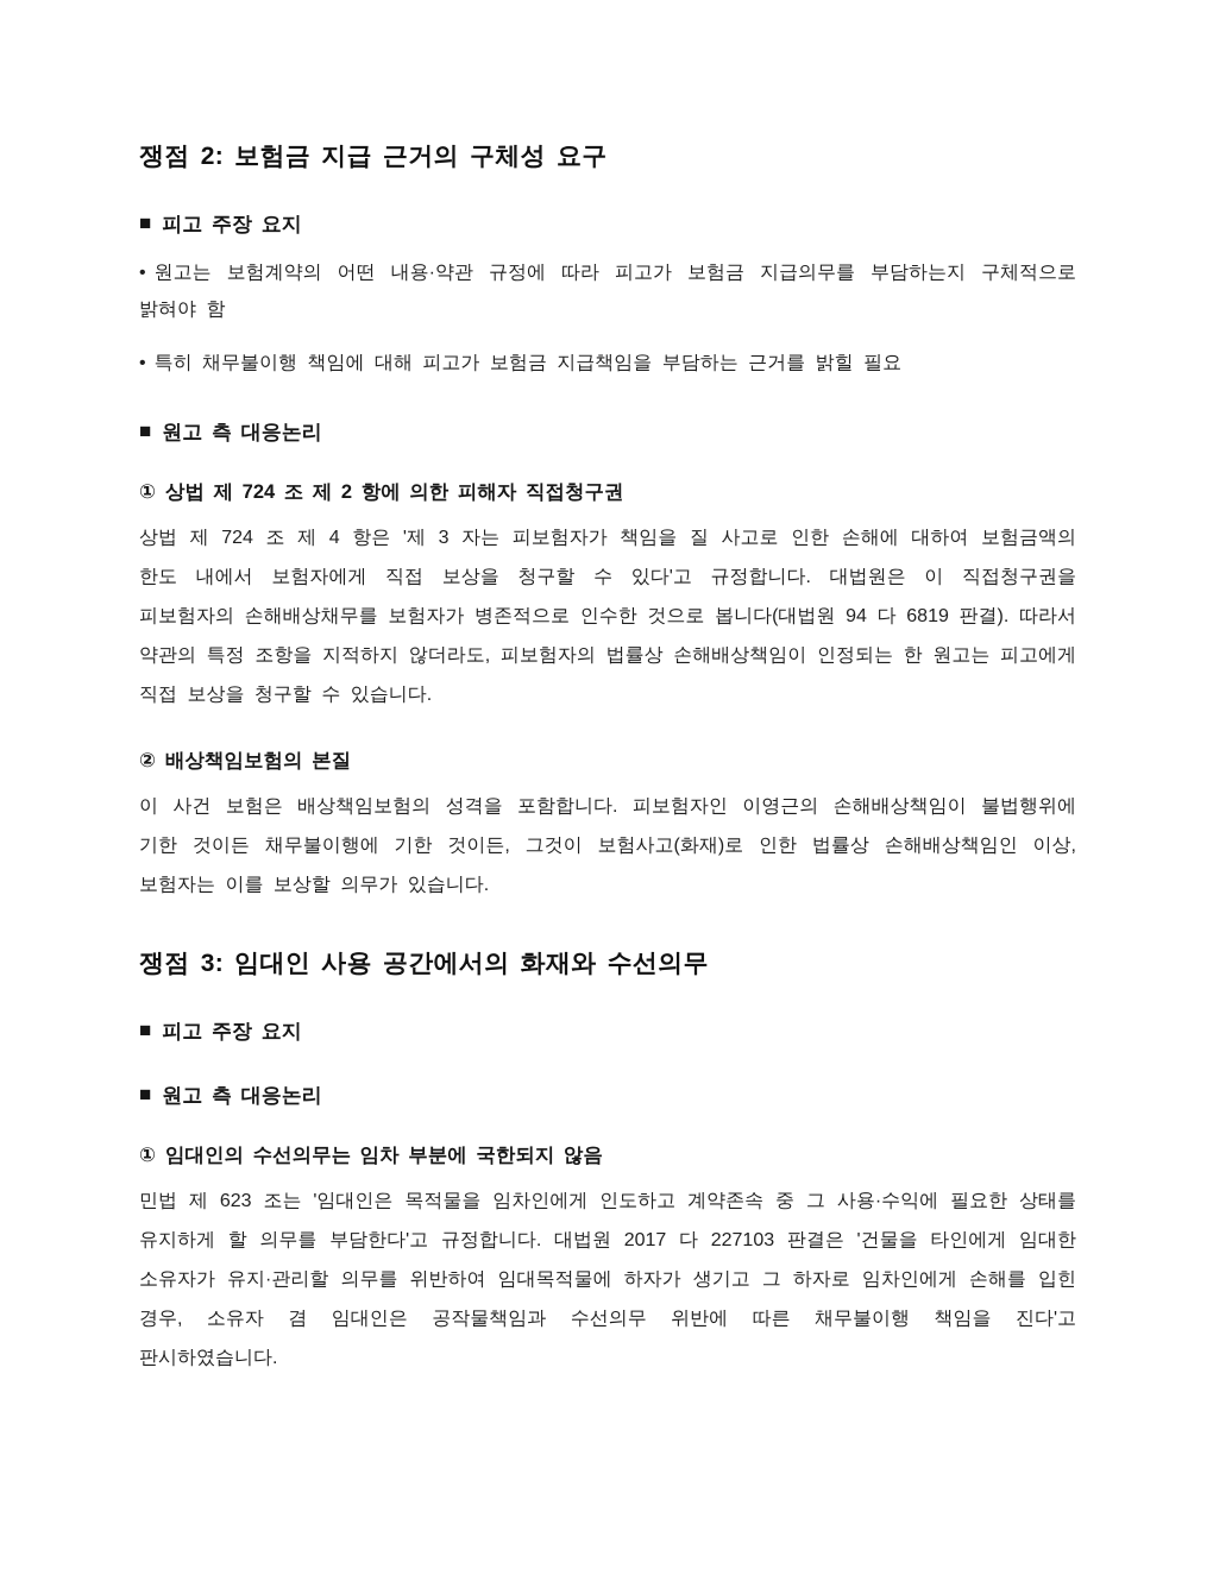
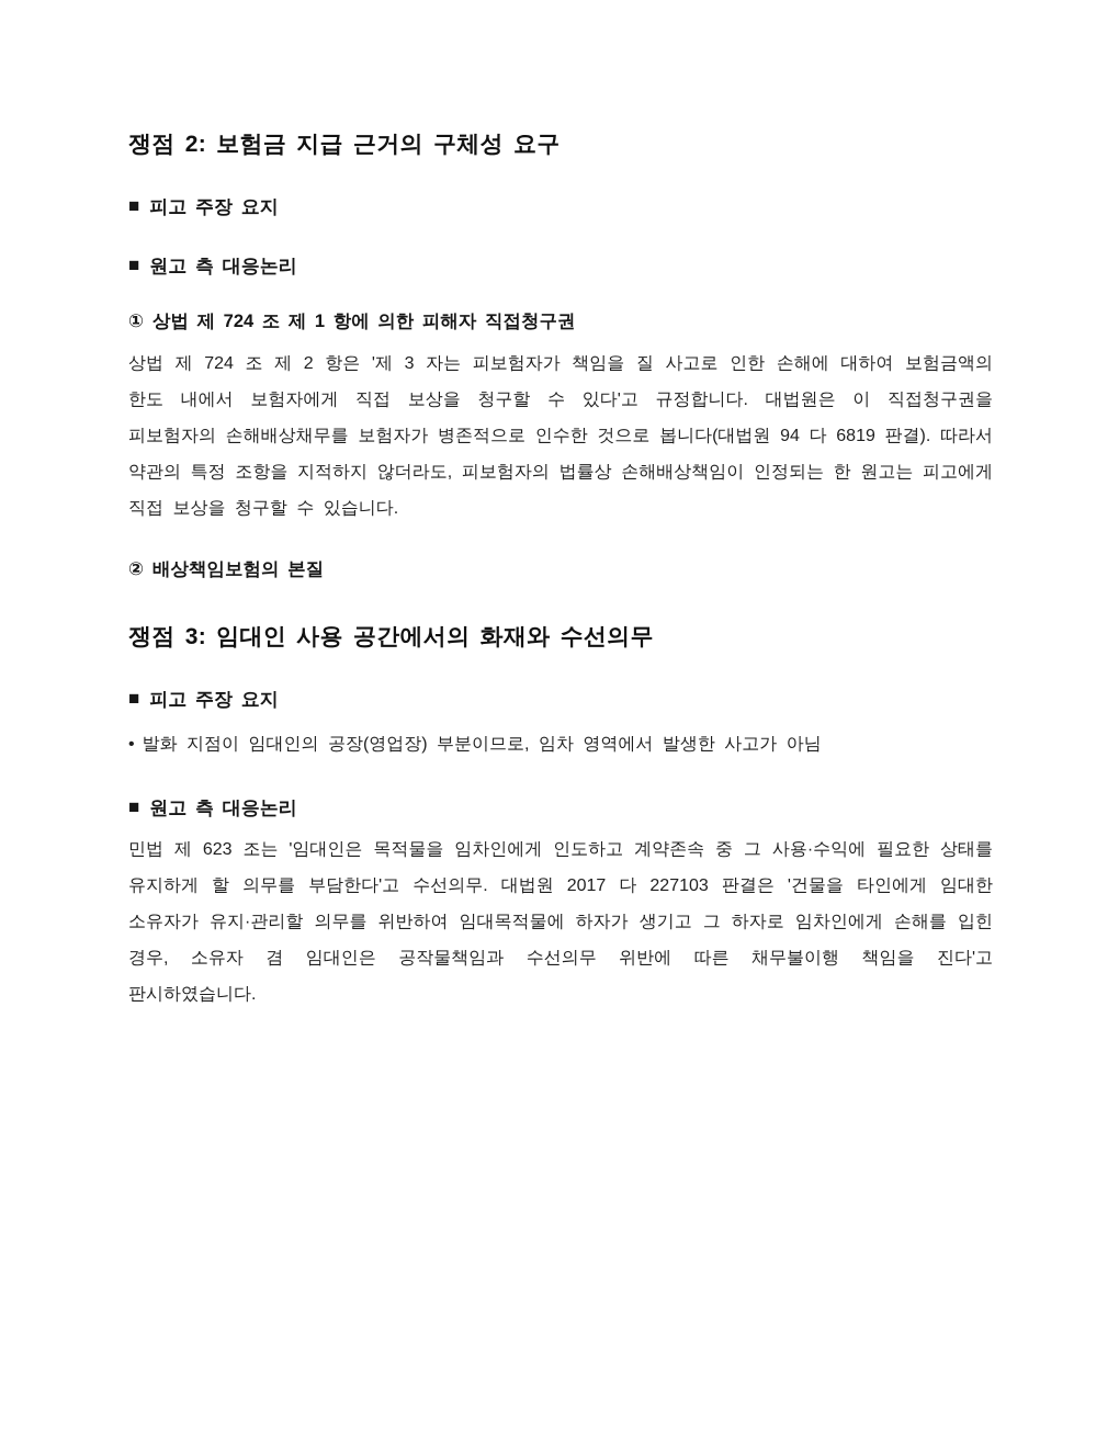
  쟁점 2: 보험금 지급 근거의 구체성 요구
  ■ 피고 주장 요지
- • 원고는 보험계약의 어떤 내용·약관 규정에 따라 피고가 보험금 지급의무를 부담하는지 구체적으로 밝혀야 함
- • 특히 채무불이행 책임에 대해 피고가 보험금 지급책임을 부담하는 근거를 밝힐 필요
  ■ 원고 측 대응논리
- ① 상법 제 724 조 제 2 항에 의한 피해자 직접청구권
+ ① 상법 제 724 조 제 1 항에 의한 피해자 직접청구권
- 상법 제 724 조 제 4 항은 '제 3 자는 피보험자가 책임을 질 사고로 인한 손해에 대하여 보험금액의 한도 내에서 보험자에게 직접 보상을 청구할 수 있다'고 규정합니다. 대법원은 이 직접청구권을 피보험자의 손해배상채무를 보험자가 병존적으로 인수한 것으로 봅니다(대법원 94 다 6819 판결). 따라서 약관의 특정 조항을 지적하지 않더라도, 피보험자의 법률상 손해배상책임이 인정되는 한 원고는 피고에게 직접 보상을 청구할 수 있습니다.
+ 상법 제 724 조 제 2 항은 '제 3 자는 피보험자가 책임을 질 사고로 인한 손해에 대하여 보험금액의 한도 내에서 보험자에게 직접 보상을 청구할 수 있다'고 규정합니다. 대법원은 이 직접청구권을 피보험자의 손해배상채무를 보험자가 병존적으로 인수한 것으로 봅니다(대법원 94 다 6819 판결). 따라서 약관의 특정 조항을 지적하지 않더라도, 피보험자의 법률상 손해배상책임이 인정되는 한 원고는 피고에게 직접 보상을 청구할 수 있습니다.
  ② 배상책임보험의 본질
- 이 사건 보험은 배상책임보험의 성격을 포함합니다. 피보험자인 이영근의 손해배상책임이 불법행위에 기한 것이든 채무불이행에 기한 것이든, 그것이 보험사고(화재)로 인한 법률상 손해배상책임인 이상, 보험자는 이를 보상할 의무가 있습니다.
  쟁점 3: 임대인 사용 공간에서의 화재와 수선의무
  ■ 피고 주장 요지
+ • 발화 지점이 임대인의 공장(영업장) 부분이므로, 임차 영역에서 발생한 사고가 아님
  ■ 원고 측 대응논리
- ① 임대인의 수선의무는 임차 부분에 국한되지 않음
- 민법 제 623 조는 '임대인은 목적물을 임차인에게 인도하고 계약존속 중 그 사용·수익에 필요한 상태를 유지하게 할 의무를 부담한다'고 규정합니다. 대법원 2017 다 227103 판결은 '건물을 타인에게 임대한 소유자가 유지·관리할 의무를 위반하여 임대목적물에 하자가 생기고 그 하자로 임차인에게 손해를 입힌 경우, 소유자 겸 임대인은 공작물책임과 수선의무 위반에 따른 채무불이행 책임을 진다'고 판시하였습니다.
+ 민법 제 623 조는 '임대인은 목적물을 임차인에게 인도하고 계약존속 중 그 사용·수익에 필요한 상태를 유지하게 할 의무를 부담한다'고 수선의무. 대법원 2017 다 227103 판결은 '건물을 타인에게 임대한 소유자가 유지·관리할 의무를 위반하여 임대목적물에 하자가 생기고 그 하자로 임차인에게 손해를 입힌 경우, 소유자 겸 임대인은 공작물책임과 수선의무 위반에 따른 채무불이행 책임을 진다'고 판시하였습니다.
